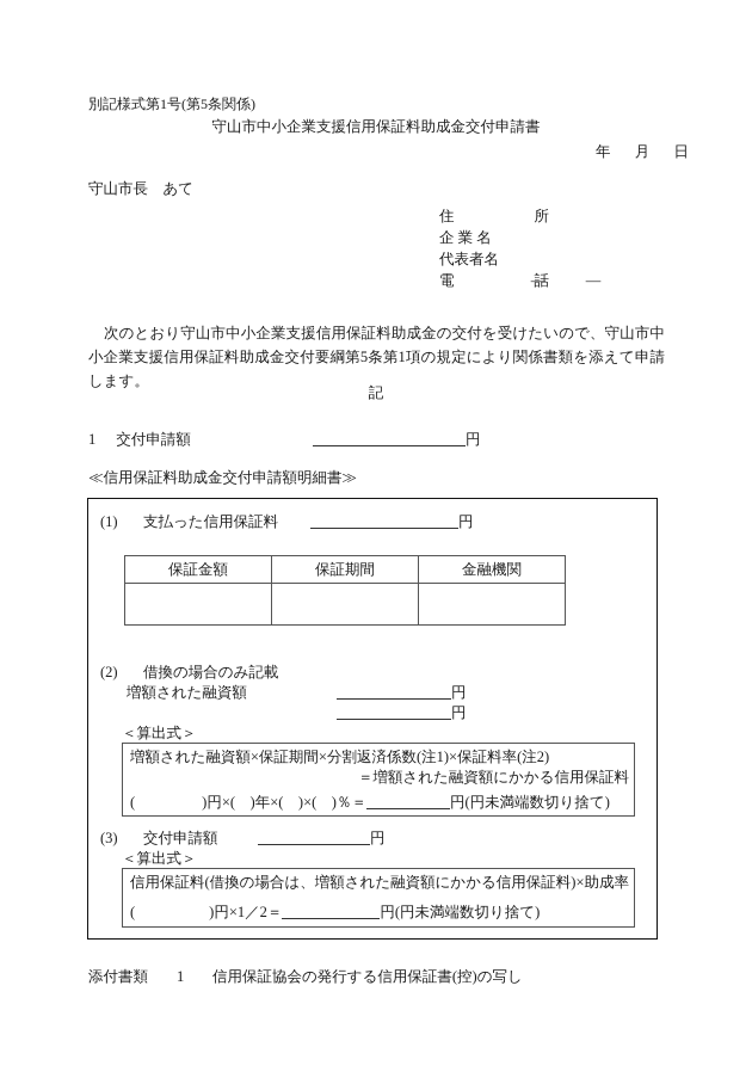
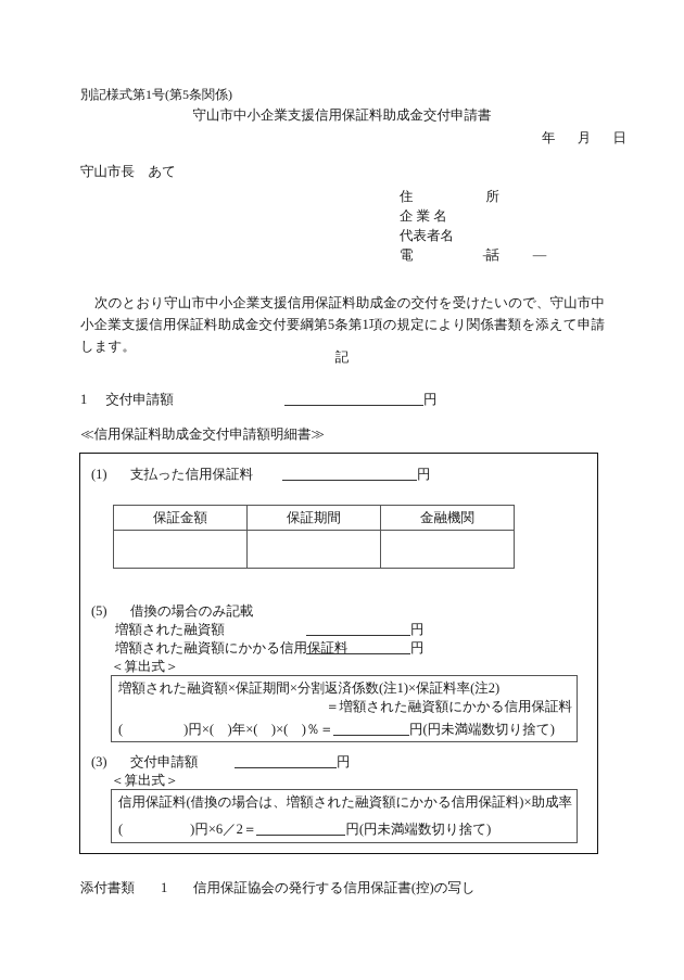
  別記様式第1号(第5条関係)
  守山市中小企業支援信用保証料助成金交付申請書
  年 月 日
  守山市長 あて
  住 所
  企 業 名
  代表者名
  電 — —
  次のとおり守山市中小企業支援信用保証料助成金の交付を受けたいので、守山市中小企業支援信用保証料助成金交付要綱第5条第1項の規定により関係書類を添えて申請します。
  記
  1 交付申請額
  円
  ≪信用保証料助成金交付申請額明細書≫
  (1) 支払った信用保証料
  円
  保証金額	保証期間	金融機関
- (2) 借換の場合のみ記載
+ (5) 借換の場合のみ記載
  増額された融資額
  円
+ 増額された融資額にかかる信用保証料
  円
  ＜算出式＞
  増額された融資額×保証期間×分割返済係数(注1)×保証料率(注2)
  ＝増額された融資額にかかる信用保証料
  ( )円×( )年×( )×( )％＝ 円(円未満端数切り捨て)
  (3) 交付申請額
  円
  ＜算出式＞
  信用保証料(借換の場合は、増額された融資額にかかる信用保証料)×助成率
- ( )円×1／2＝ 円(円未満端数切り捨て)
+ ( )円×6／2＝ 円(円未満端数切り捨て)
  添付書類 1 信用保証協会の発行する信用保証書(控)の写し
